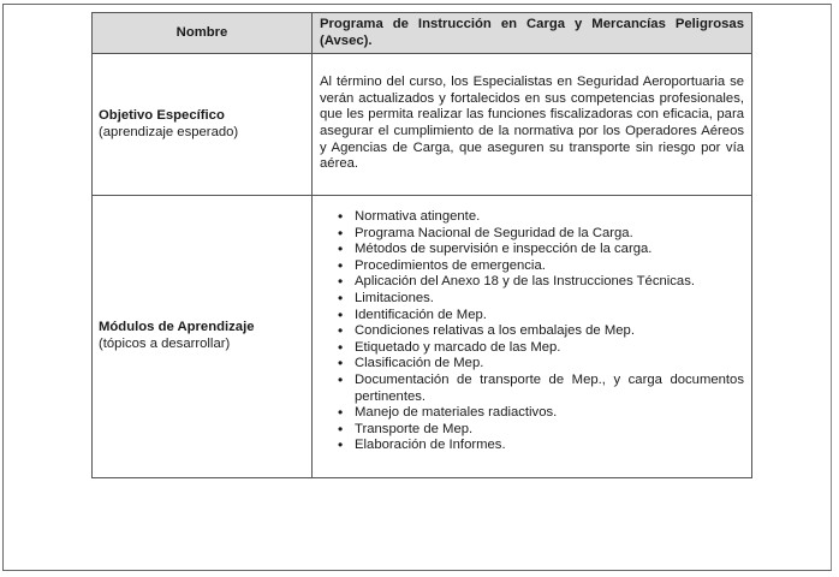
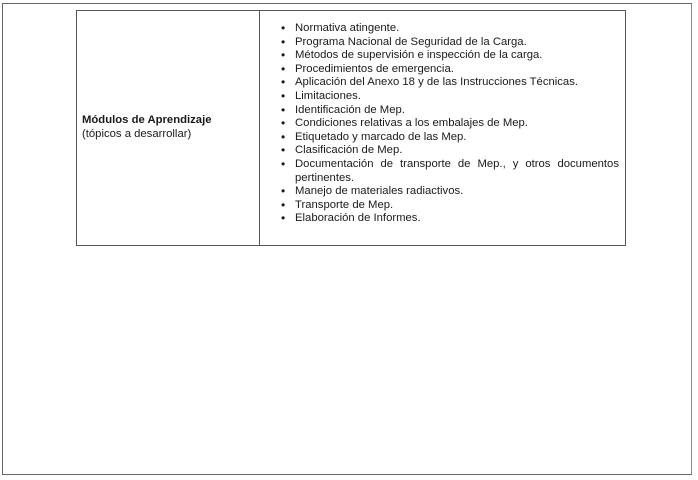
- Nombre	Programa de Instrucción en Carga y Mercancías Peligrosas (Avsec).
- Objetivo Específico (aprendizaje esperado)	Al término del curso, los Especialistas en Seguridad Aeroportuaria se verán actualizados y fortalecidos en sus competencias profesionales, que les permita realizar las funciones fiscalizadoras con eficacia, para asegurar el cumplimiento de la normativa por los Operadores Aéreos y Agencias de Carga, que aseguren su transporte sin riesgo por vía aérea.
- Módulos de Aprendizaje (tópicos a desarrollar)	Normativa atingente. Programa Nacional de Seguridad de la Carga. Métodos de supervisión e inspección de la carga. Procedimientos de emergencia. Aplicación del Anexo 18 y de las Instrucciones Técnicas. Limitaciones. Identificación de Mep. Condiciones relativas a los embalajes de Mep. Etiquetado y marcado de las Mep. Clasificación de Mep. Documentación de transporte de Mep., y carga documentos pertinentes. Manejo de materiales radiactivos. Transporte de Mep. Elaboración de Informes.
+ Módulos de Aprendizaje (tópicos a desarrollar)	Normativa atingente. Programa Nacional de Seguridad de la Carga. Métodos de supervisión e inspección de la carga. Procedimientos de emergencia. Aplicación del Anexo 18 y de las Instrucciones Técnicas. Limitaciones. Identificación de Mep. Condiciones relativas a los embalajes de Mep. Etiquetado y marcado de las Mep. Clasificación de Mep. Documentación de transporte de Mep., y otros documentos pertinentes. Manejo de materiales radiactivos. Transporte de Mep. Elaboración de Informes.
